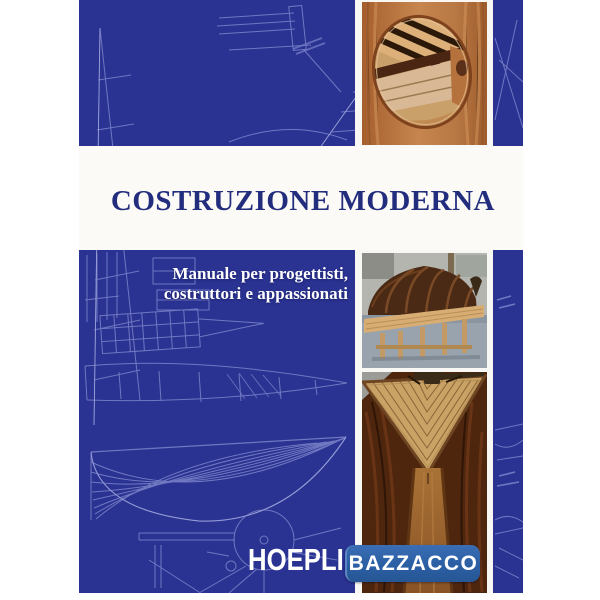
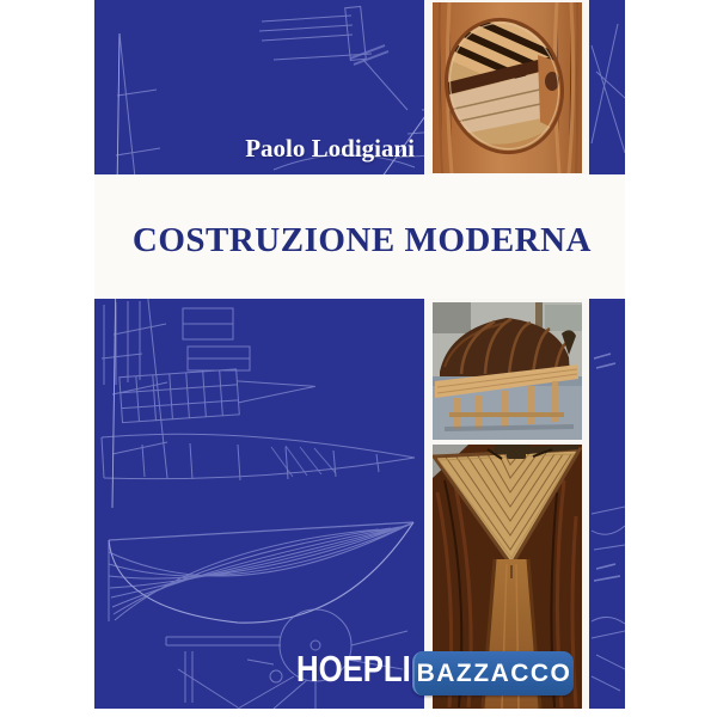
+ Paolo Lodigiani
  COSTRUZIONE MODERNA
- Manuale per progettisti,
- costruttori e appassionati
  HOEPLI
  BAZZACCO
